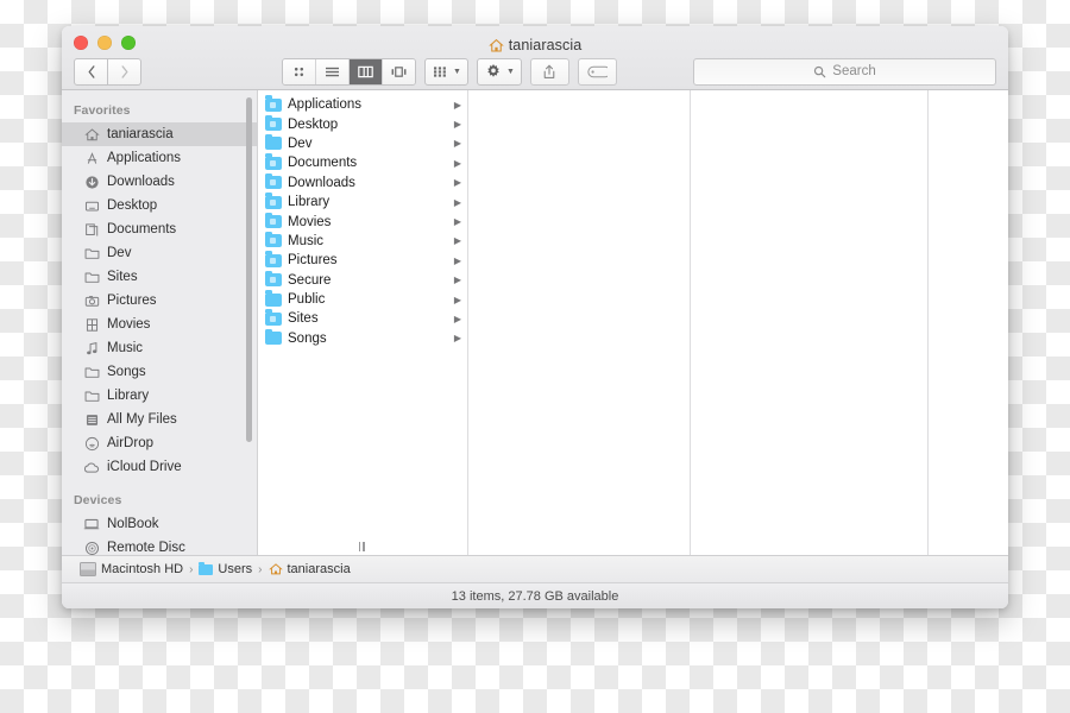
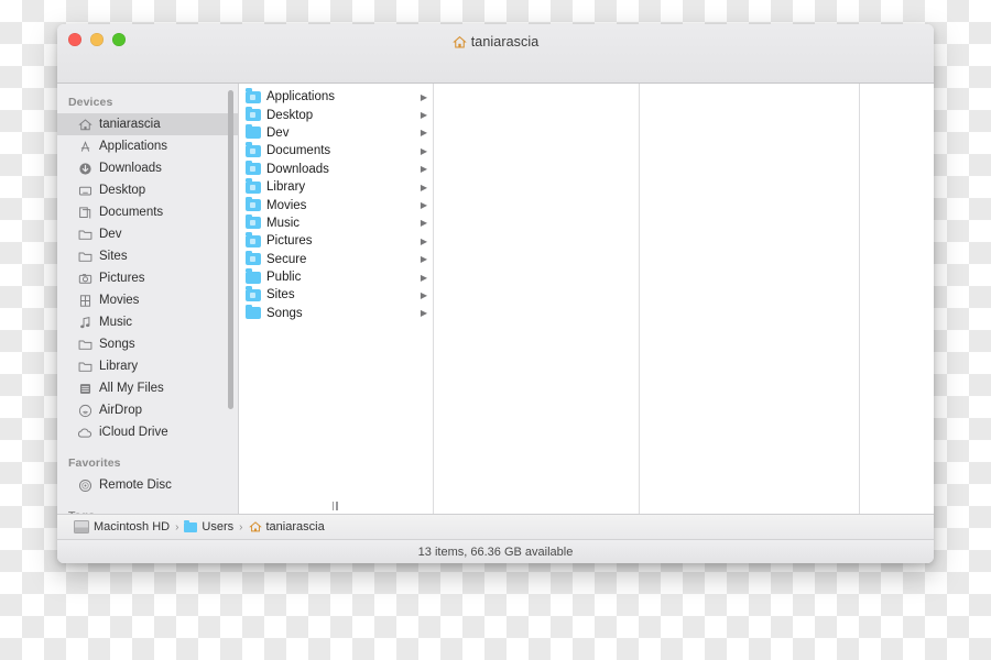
  taniarascia
- Search
- Favorites
+ Devices
  taniarascia
  Applications
  Downloads
  Desktop
  Documents
  Dev
  Sites
  Pictures
  Movies
  Music
  Songs
  Library
  All My Files
  AirDrop
  iCloud Drive
- Devices
+ Favorites
- NolBook
  Remote Disc
  Applications
  ▶
  Desktop
  ▶
  Dev
  ▶
  Documents
  ▶
  Downloads
  ▶
  Library
  ▶
  Movies
  ▶
  Music
  ▶
  Pictures
  ▶
  Secure
  ▶
  Public
  ▶
  Sites
  ▶
  Songs
  ▶
  Macintosh HD
  ›
  Users
  ›
  taniarascia
- 13 items, 27.78 GB available
+ 13 items, 66.36 GB available
